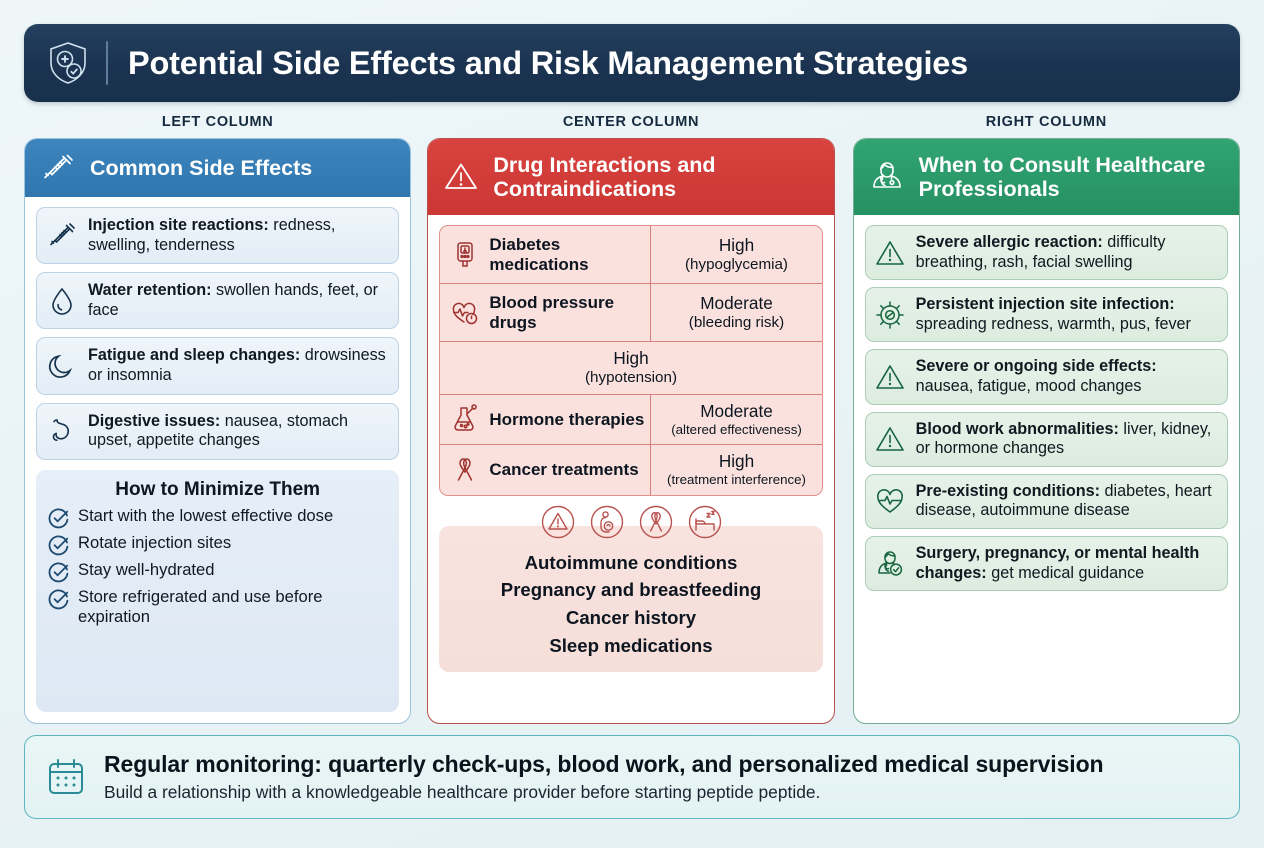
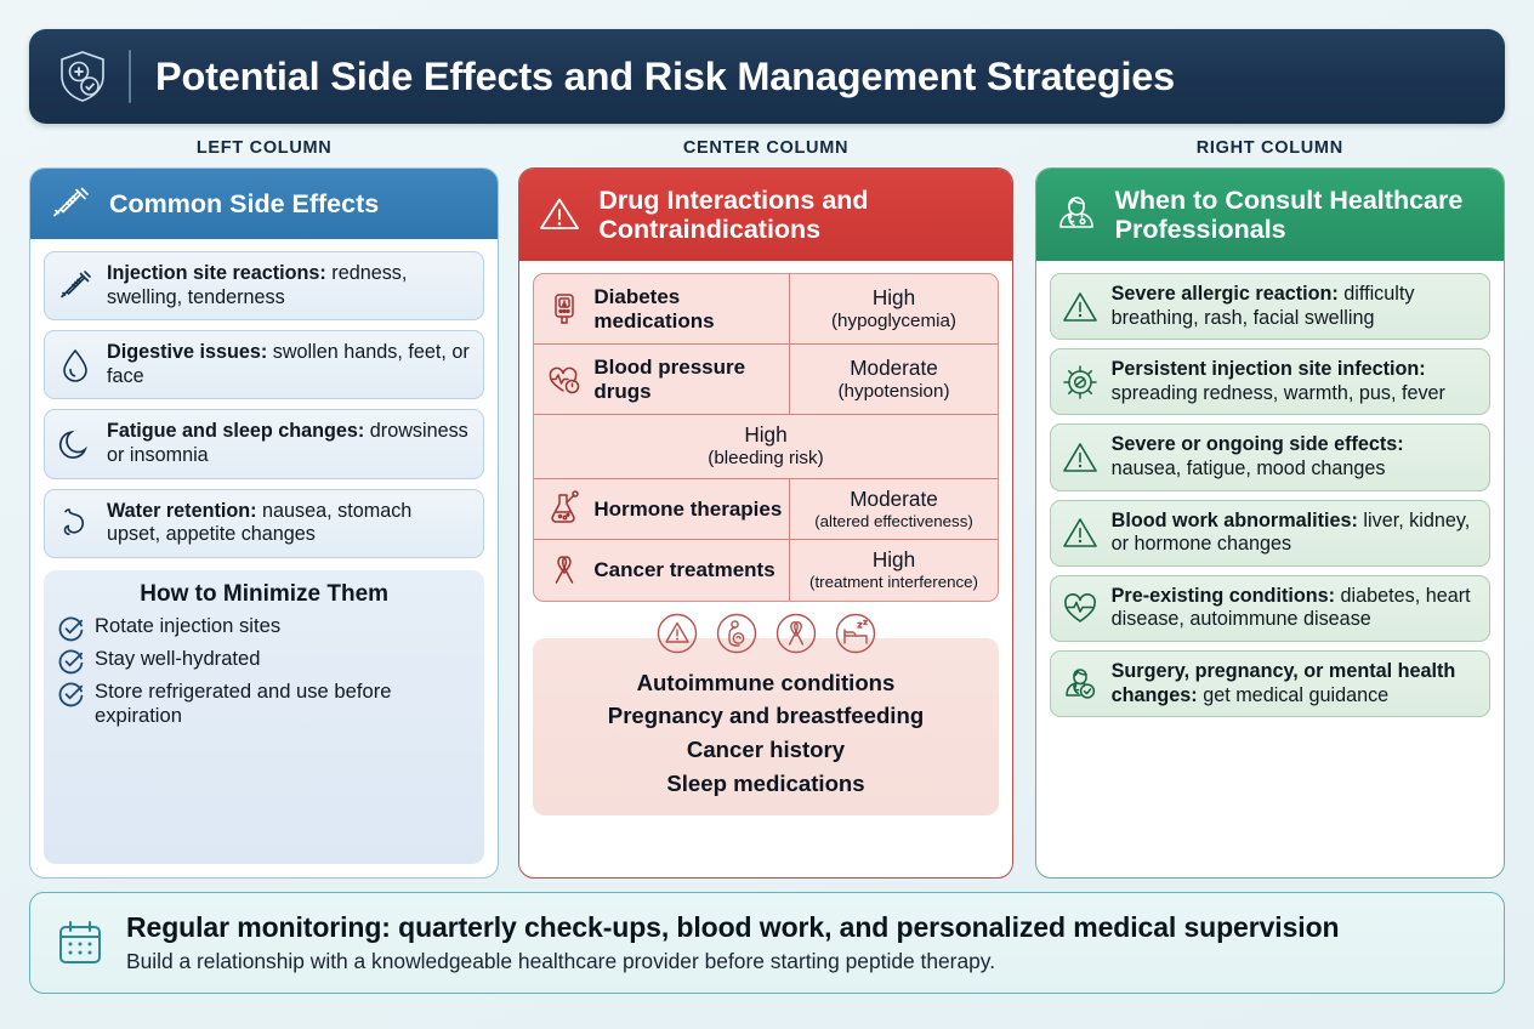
  Potential Side Effects and Risk Management Strategies
  LEFT COLUMN
  CENTER COLUMN
  RIGHT COLUMN
  Common Side Effects
  Injection site reactions: redness, swelling, tenderness
- Water retention: swollen hands, feet, or face
+ Digestive issues: swollen hands, feet, or face
  Fatigue and sleep changes: drowsiness or insomnia
- Digestive issues: nausea, stomach upset, appetite changes
+ Water retention: nausea, stomach upset, appetite changes
  How to Minimize Them
- Start with the lowest effective dose
  Rotate injection sites
  Stay well-hydrated
  Store refrigerated and use before expiration
  Drug Interactions and Contraindications
  Diabetes medications
  High
  (hypoglycemia)
  Blood pressure drugs
  Moderate
- (bleeding risk)
+ (hypotension)
  High
- (hypotension)
+ (bleeding risk)
  Hormone therapies
  Moderate
  (altered effectiveness)
  Cancer treatments
  High
  (treatment interference)
  Autoimmune conditions
  Pregnancy and breastfeeding
  Cancer history
  Sleep medications
  When to Consult Healthcare Professionals
  Severe allergic reaction: difficulty breathing, rash, facial swelling
  Persistent injection site infection: spreading redness, warmth, pus, fever
  Severe or ongoing side effects: nausea, fatigue, mood changes
  Blood work abnormalities: liver, kidney, or hormone changes
  Pre-existing conditions: diabetes, heart disease, autoimmune disease
  Surgery, pregnancy, or mental health changes: get medical guidance
  Regular monitoring: quarterly check-ups, blood work, and personalized medical supervision
- Build a relationship with a knowledgeable healthcare provider before starting peptide peptide.
+ Build a relationship with a knowledgeable healthcare provider before starting peptide therapy.
